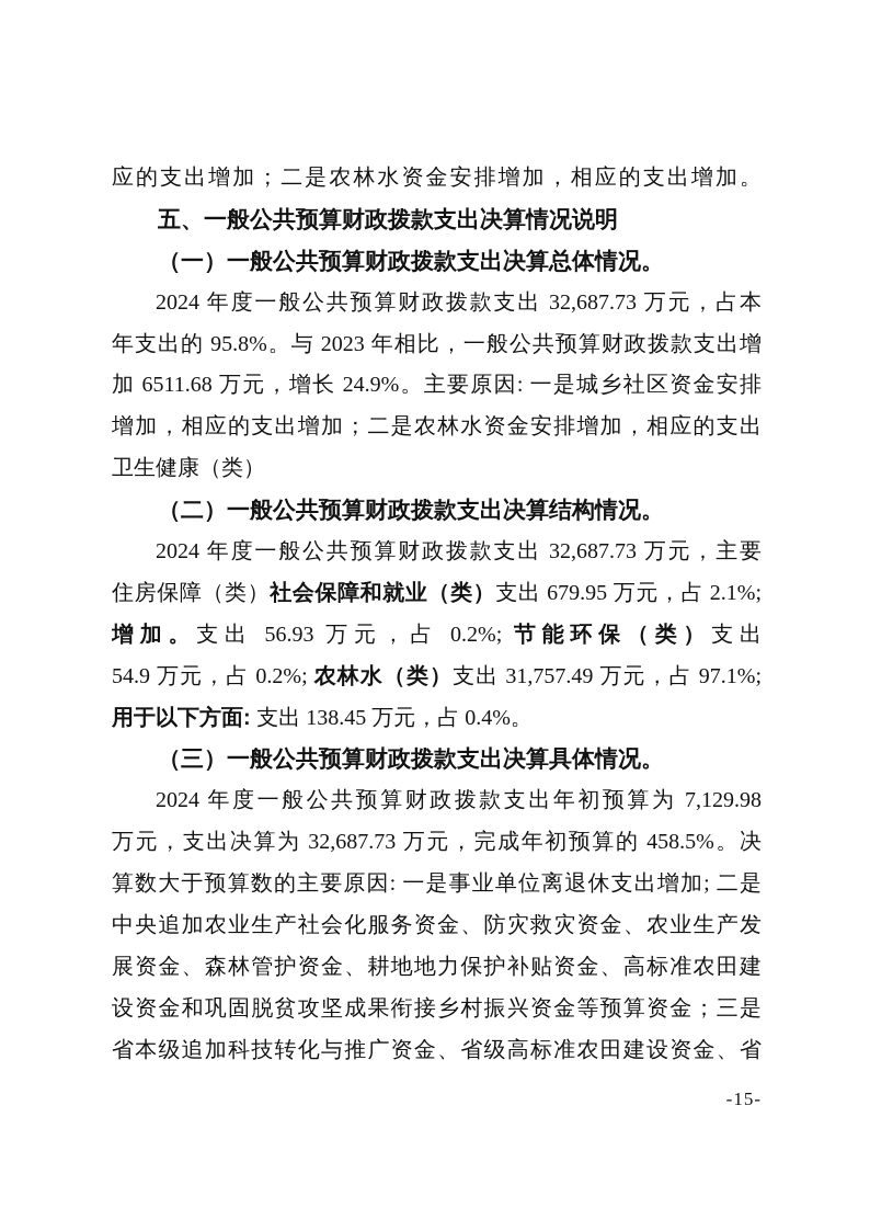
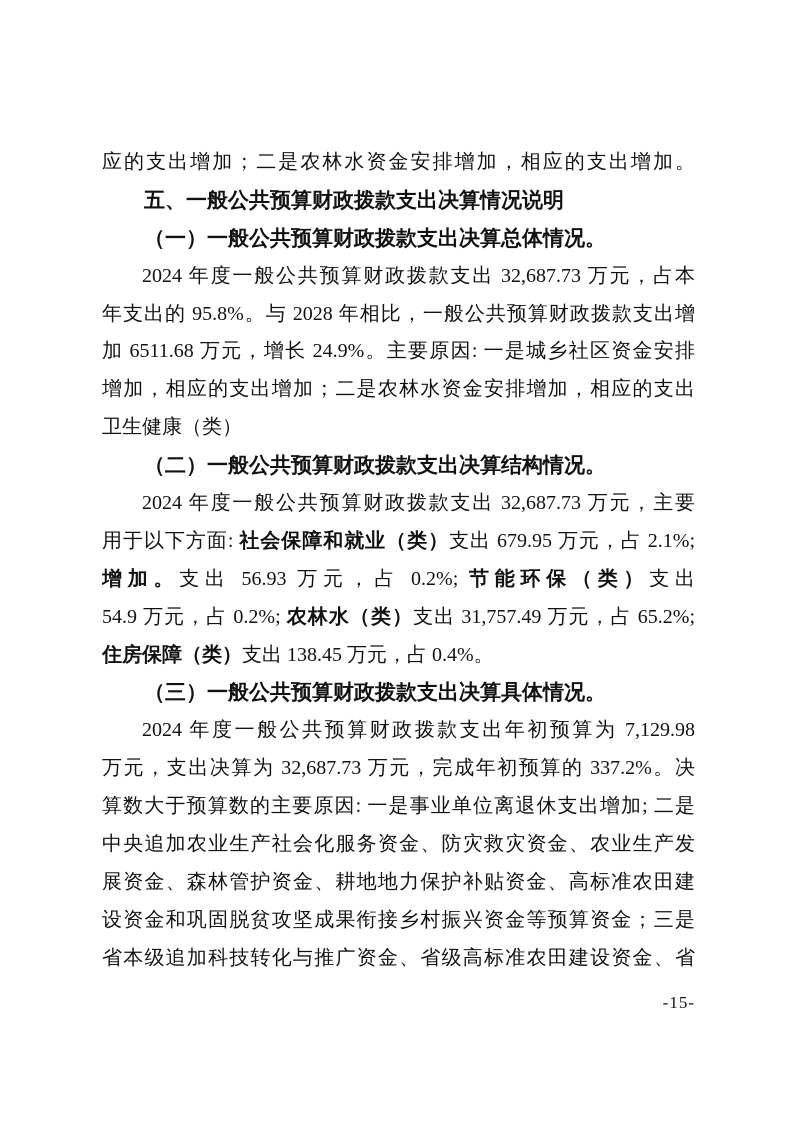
  应的支出增加；二是农林水资金安排增加，相应的支出增加。
  五、一般公共预算财政拨款支出决算情况说明
  （一）一般公共预算财政拨款支出决算总体情况。
  2024 年度一般公共预算财政拨款支出 32,687.73 万元，占本
- 年支出的 95.8%。与 2023 年相比，一般公共预算财政拨款支出增
+ 年支出的 95.8%。与 2028 年相比，一般公共预算财政拨款支出增
  加 6511.68 万元，增长 24.9%。主要原因: 一是城乡社区资金安排
  增加，相应的支出增加；二是农林水资金安排增加，相应的支出
  卫生健康（类）
  （二）一般公共预算财政拨款支出决算结构情况。
  2024 年度一般公共预算财政拨款支出 32,687.73 万元，主要
- 住房保障（类）社会保障和就业（类）支出 679.95 万元，占 2.1%;
+ 用于以下方面: 社会保障和就业（类）支出 679.95 万元，占 2.1%;
  增加。支出 56.93 万元，占 0.2%; 节能环保（类）支出
- 54.9 万元，占 0.2%; 农林水（类）支出 31,757.49 万元，占 97.1%;
+ 54.9 万元，占 0.2%; 农林水（类）支出 31,757.49 万元，占 65.2%;
- 用于以下方面: 支出 138.45 万元，占 0.4%。
+ 住房保障（类）支出 138.45 万元，占 0.4%。
  （三）一般公共预算财政拨款支出决算具体情况。
  2024 年度一般公共预算财政拨款支出年初预算为 7,129.98
- 万元，支出决算为 32,687.73 万元，完成年初预算的 458.5%。决
+ 万元，支出决算为 32,687.73 万元，完成年初预算的 337.2%。决
  算数大于预算数的主要原因: 一是事业单位离退休支出增加; 二是
  中央追加农业生产社会化服务资金、防灾救灾资金、农业生产发
  展资金、森林管护资金、耕地地力保护补贴资金、高标准农田建
  设资金和巩固脱贫攻坚成果衔接乡村振兴资金等预算资金；三是
  省本级追加科技转化与推广资金、省级高标准农田建设资金、省
  -15-
